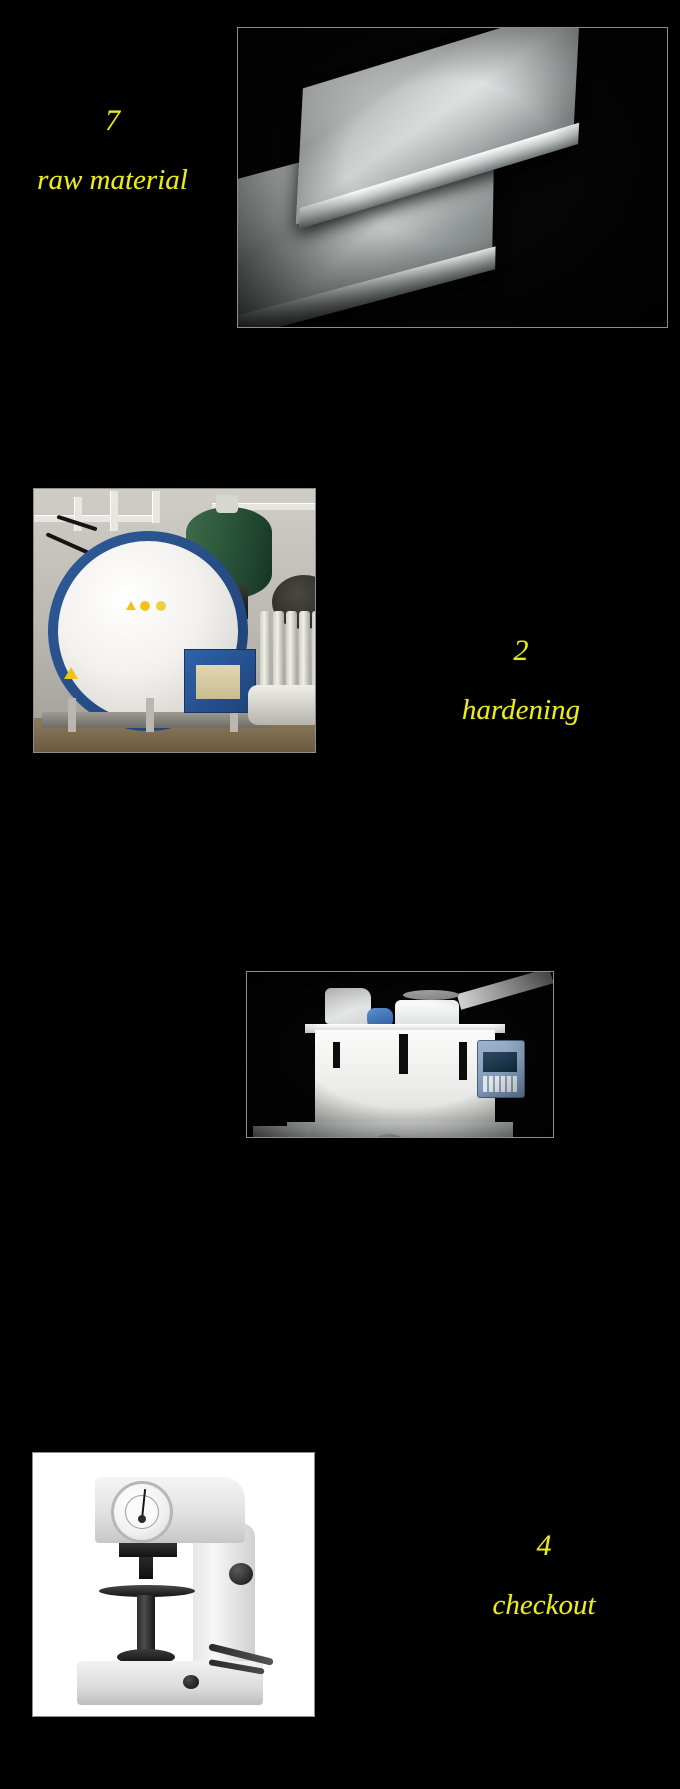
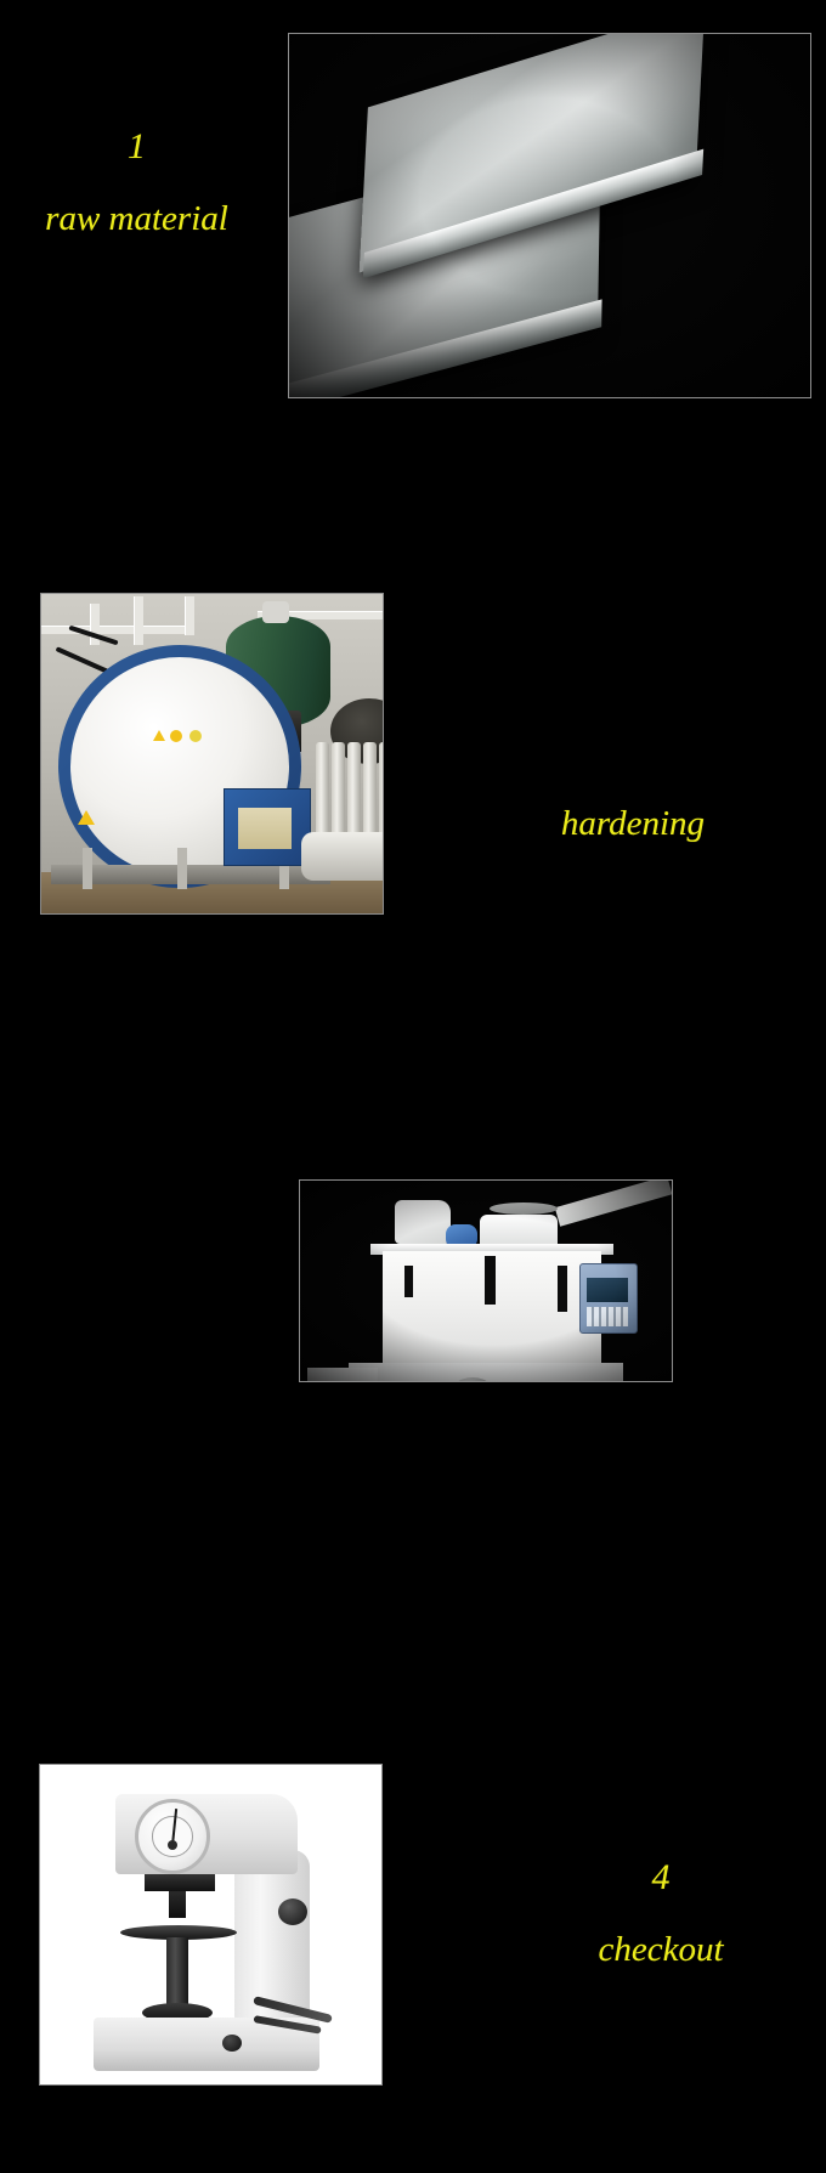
- 7
+ 1
  raw material
- 2
  hardening
  4
  checkout
